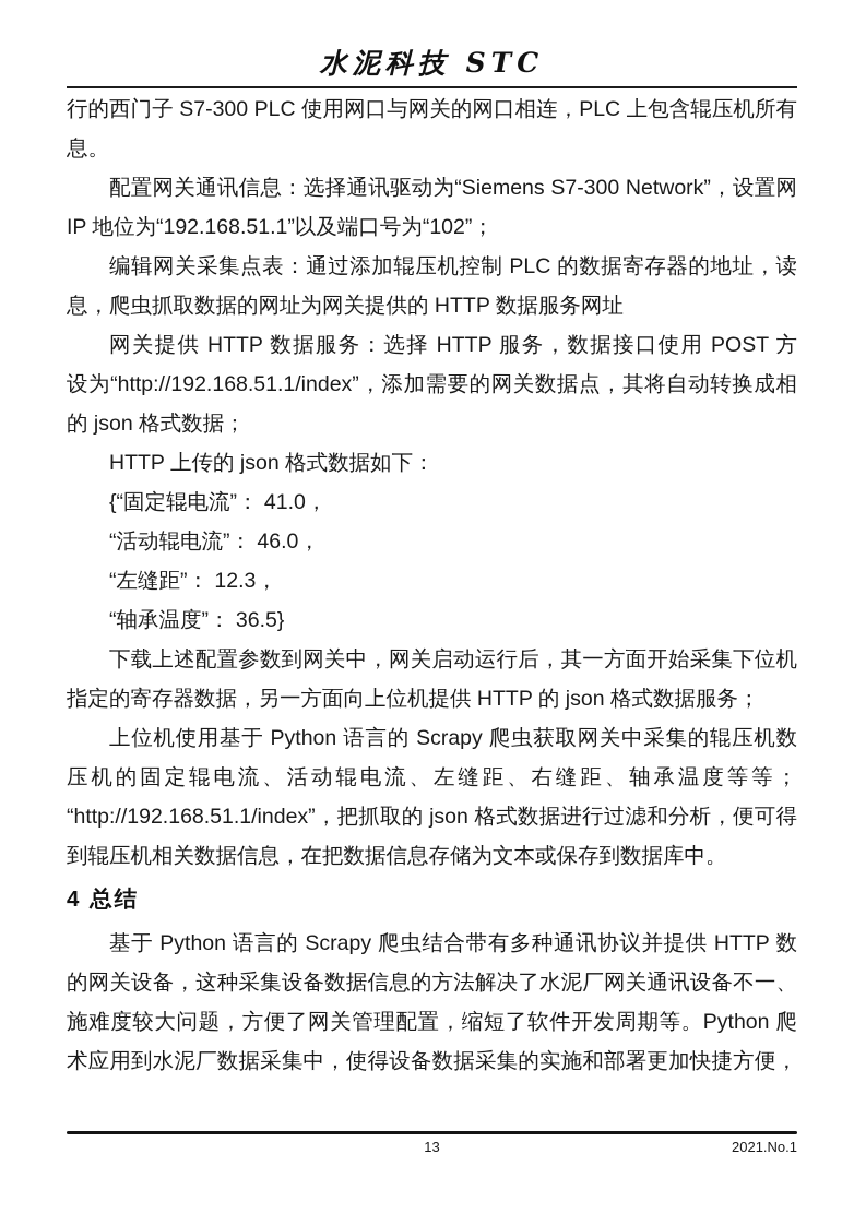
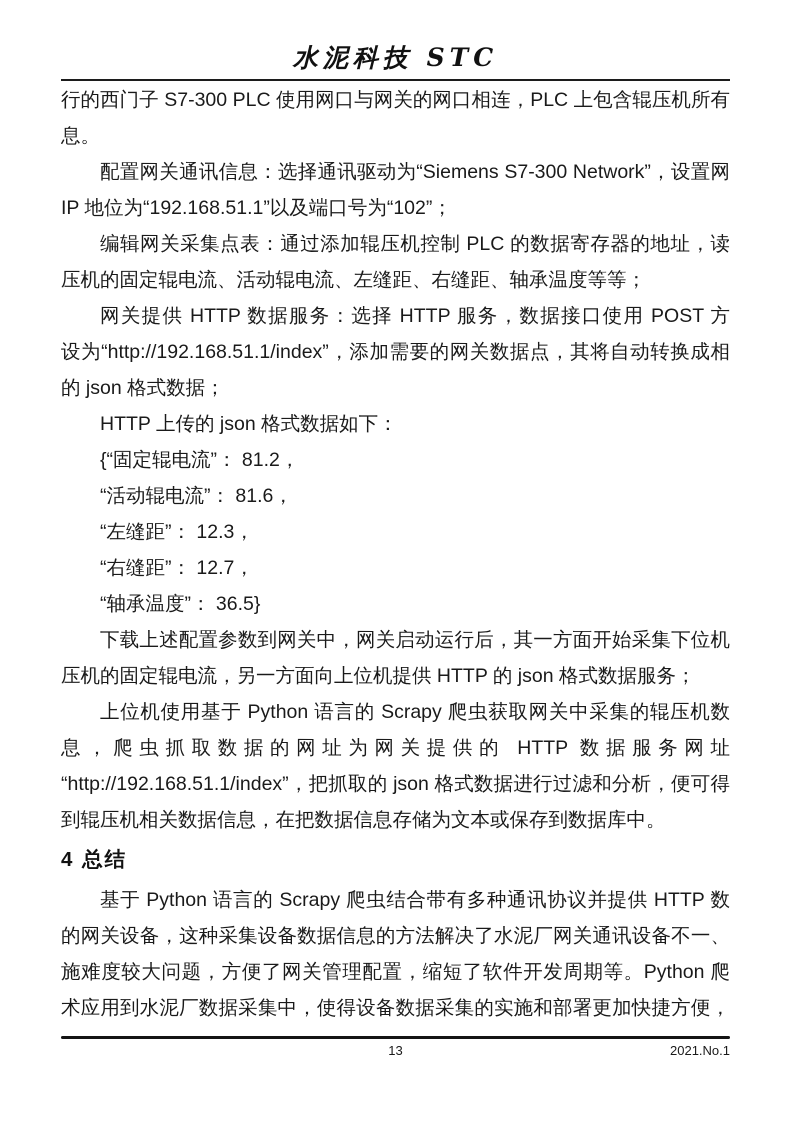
  水泥科技 STC
  行的西门子 S7-300 PLC 使用网口与网关的网口相连，PLC 上包含辊压机所有
  息。
  配置网关通讯信息：选择通讯驱动为“Siemens S7-300 Network”，设置网
  IP 地位为“192.168.51.1”以及端口号为“102”；
  编辑网关采集点表：通过添加辊压机控制 PLC 的数据寄存器的地址，读
- 息，爬虫抓取数据的网址为网关提供的 HTTP 数据服务网址
+ 压机的固定辊电流、活动辊电流、左缝距、右缝距、轴承温度等等；
  网关提供 HTTP 数据服务：选择 HTTP 服务，数据接口使用 POST 方
  设为“http://192.168.51.1/index”，添加需要的网关数据点，其将自动转换成相
  的 json 格式数据；
  HTTP 上传的 json 格式数据如下：
- {“固定辊电流”： 41.0，
+ {“固定辊电流”： 81.2，
- “活动辊电流”： 46.0，
+ “活动辊电流”： 81.6，
  “左缝距”： 12.3，
+ “右缝距”： 12.7，
  “轴承温度”： 36.5}
  下载上述配置参数到网关中，网关启动运行后，其一方面开始采集下位机
- 指定的寄存器数据，另一方面向上位机提供 HTTP 的 json 格式数据服务；
+ 压机的固定辊电流，另一方面向上位机提供 HTTP 的 json 格式数据服务；
  上位机使用基于 Python 语言的 Scrapy 爬虫获取网关中采集的辊压机数
- 压机的固定辊电流、活动辊电流、左缝距、右缝距、轴承温度等等；
+ 息，爬虫抓取数据的网址为网关提供的 HTTP 数据服务网址
  “http://192.168.51.1/index”，把抓取的 json 格式数据进行过滤和分析，便可得
  到辊压机相关数据信息，在把数据信息存储为文本或保存到数据库中。
  4 总结
  基于 Python 语言的 Scrapy 爬虫结合带有多种通讯协议并提供 HTTP 数
  的网关设备，这种采集设备数据信息的方法解决了水泥厂网关通讯设备不一、
  施难度较大问题，方便了网关管理配置，缩短了软件开发周期等。Python 爬
  术应用到水泥厂数据采集中，使得设备数据采集的实施和部署更加快捷方便，
  13
  2021.No.1
